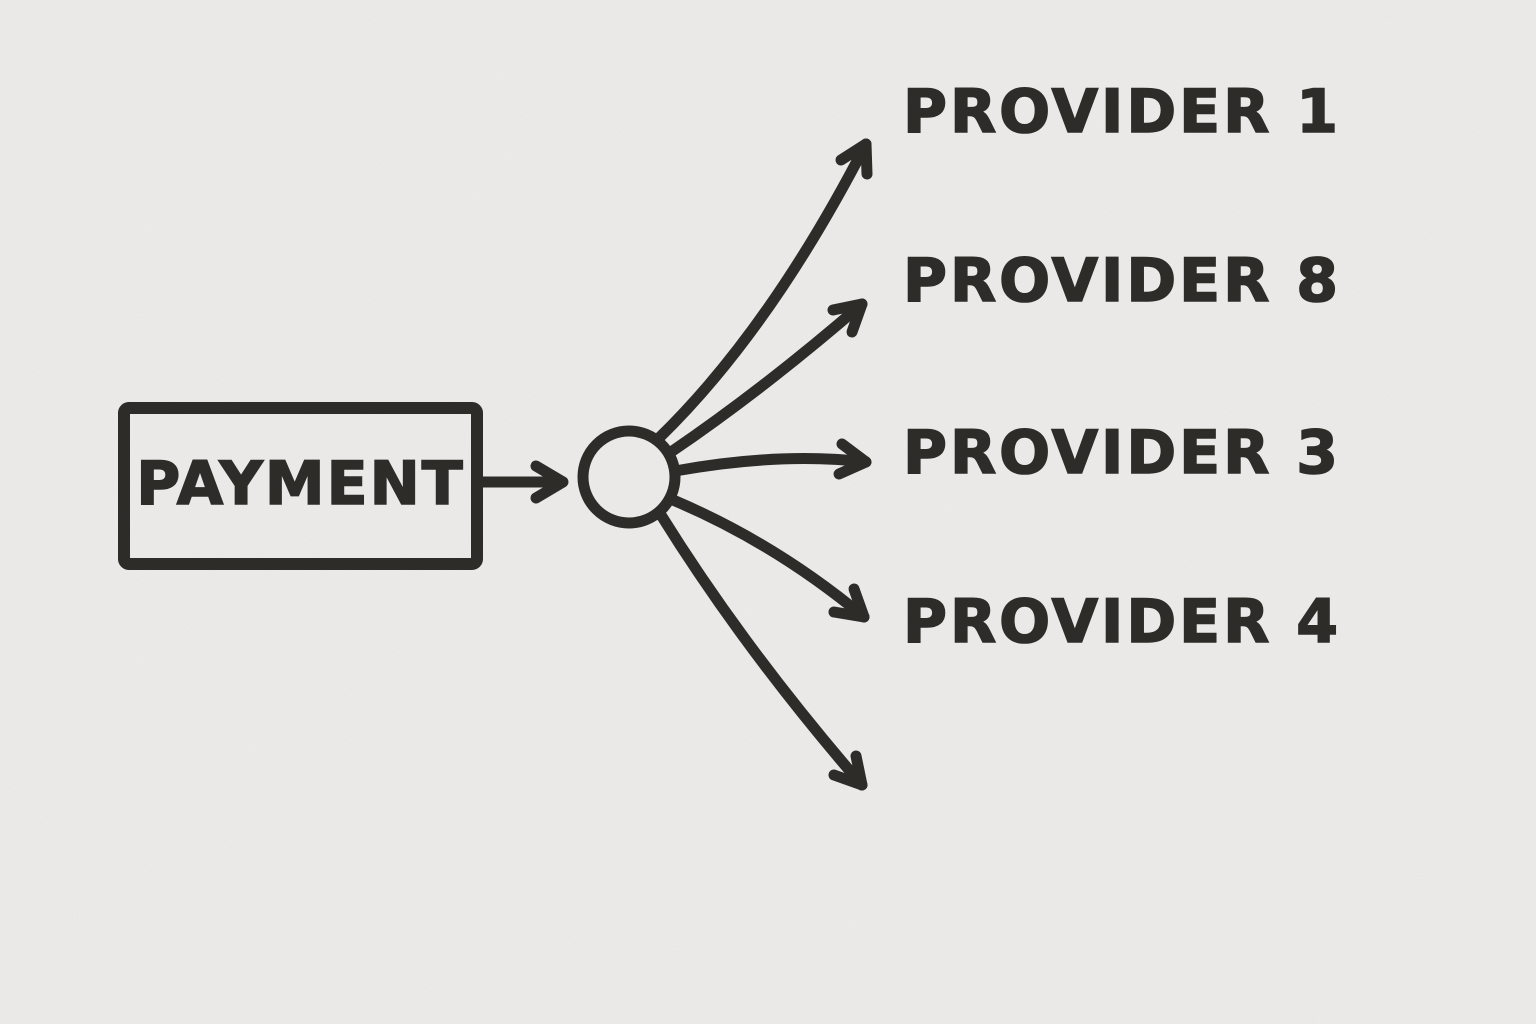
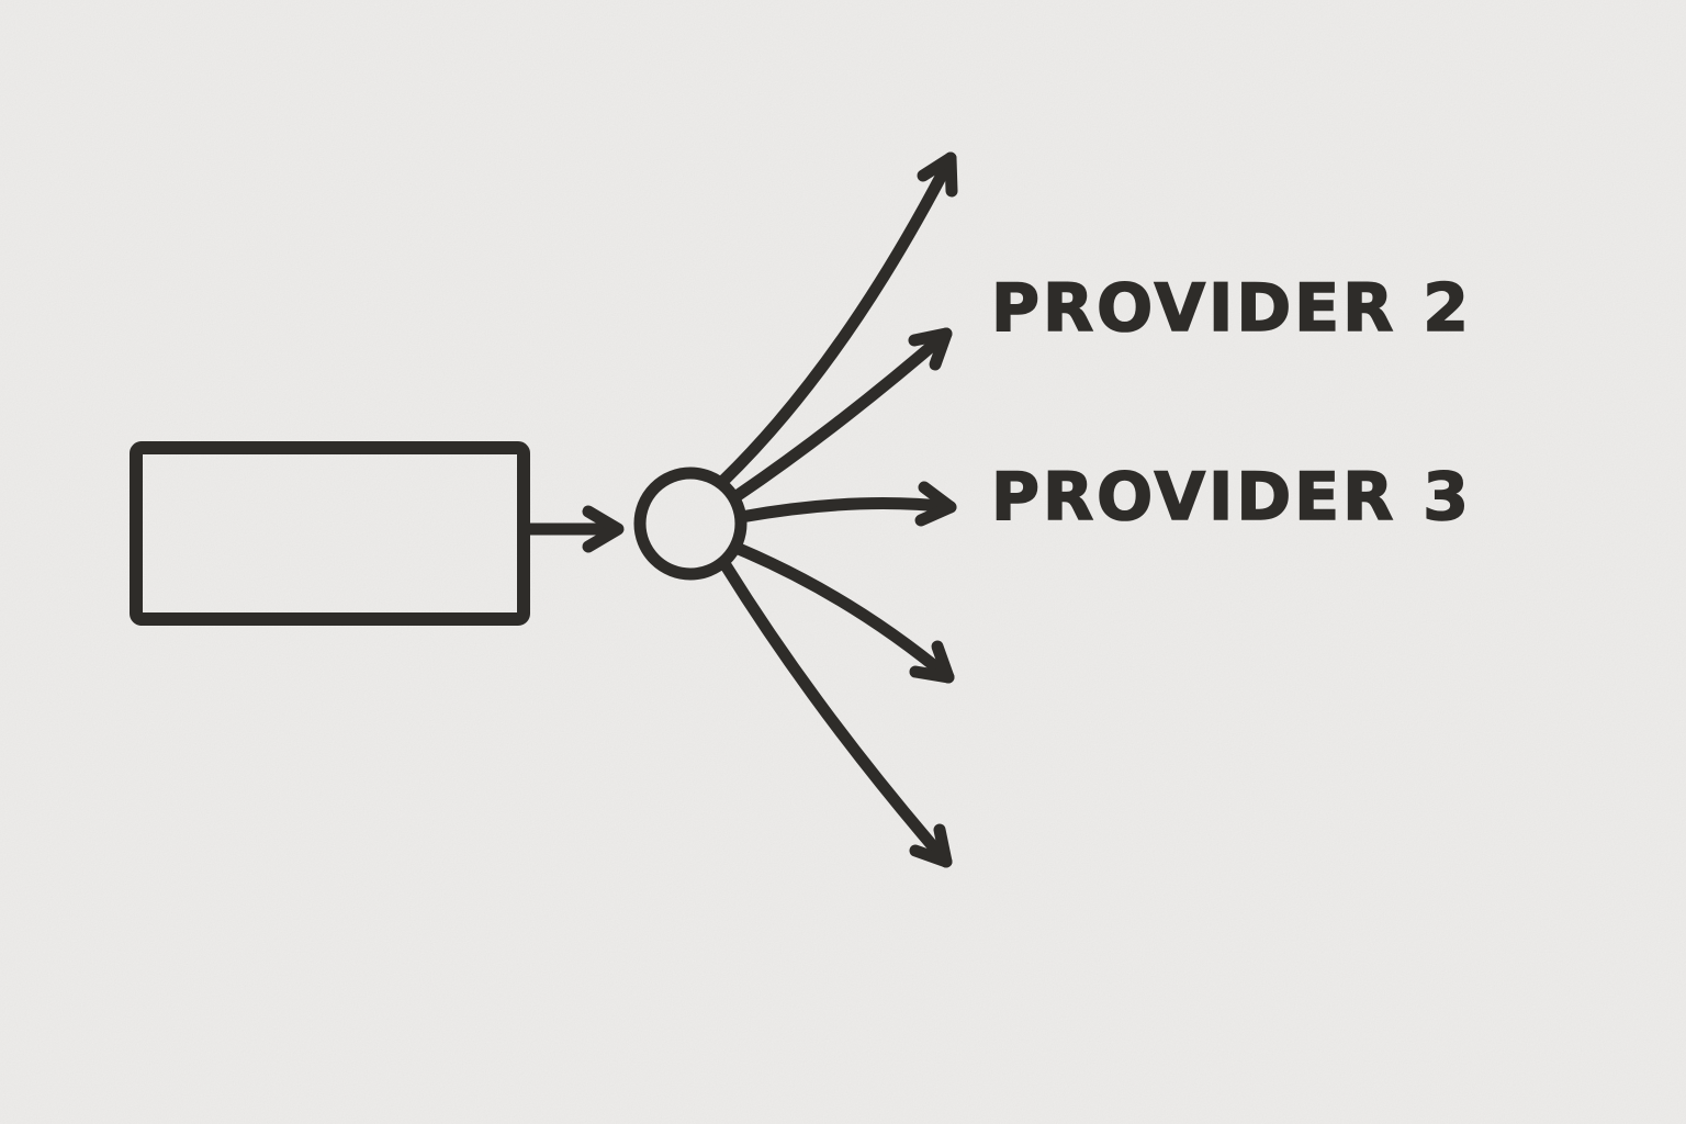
- PAYMENT
- PROVIDER 1
- PROVIDER 8
+ PROVIDER 2
  PROVIDER 3
- PROVIDER 4
